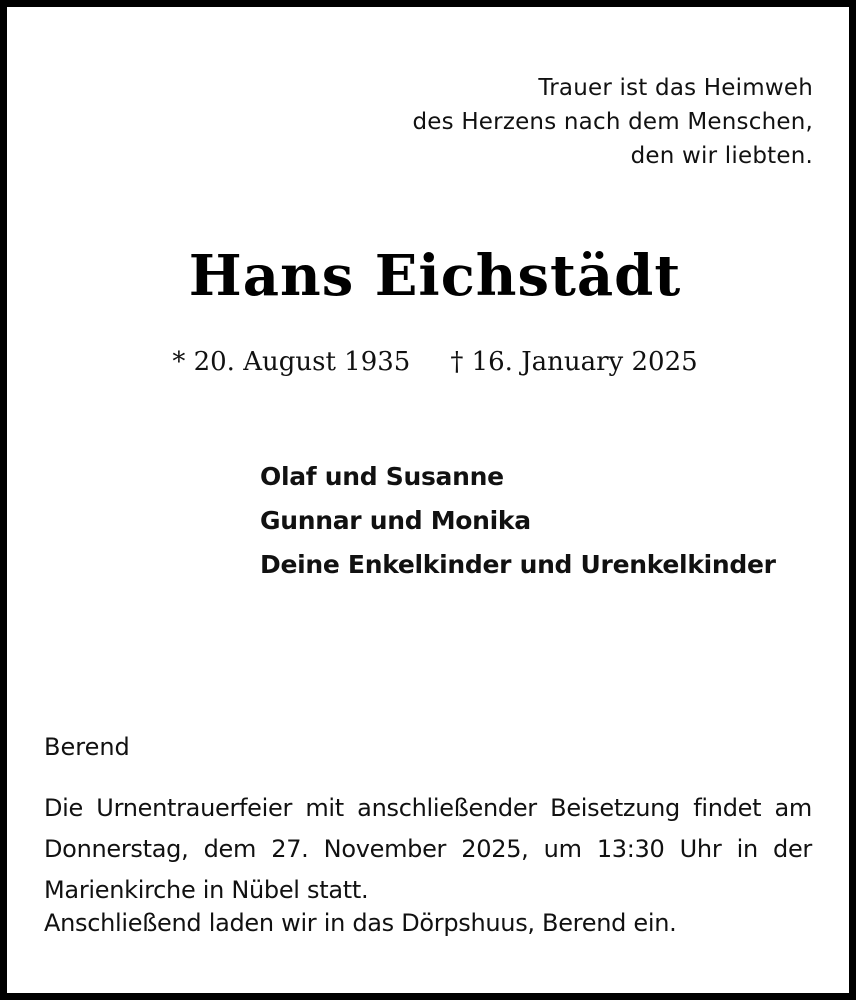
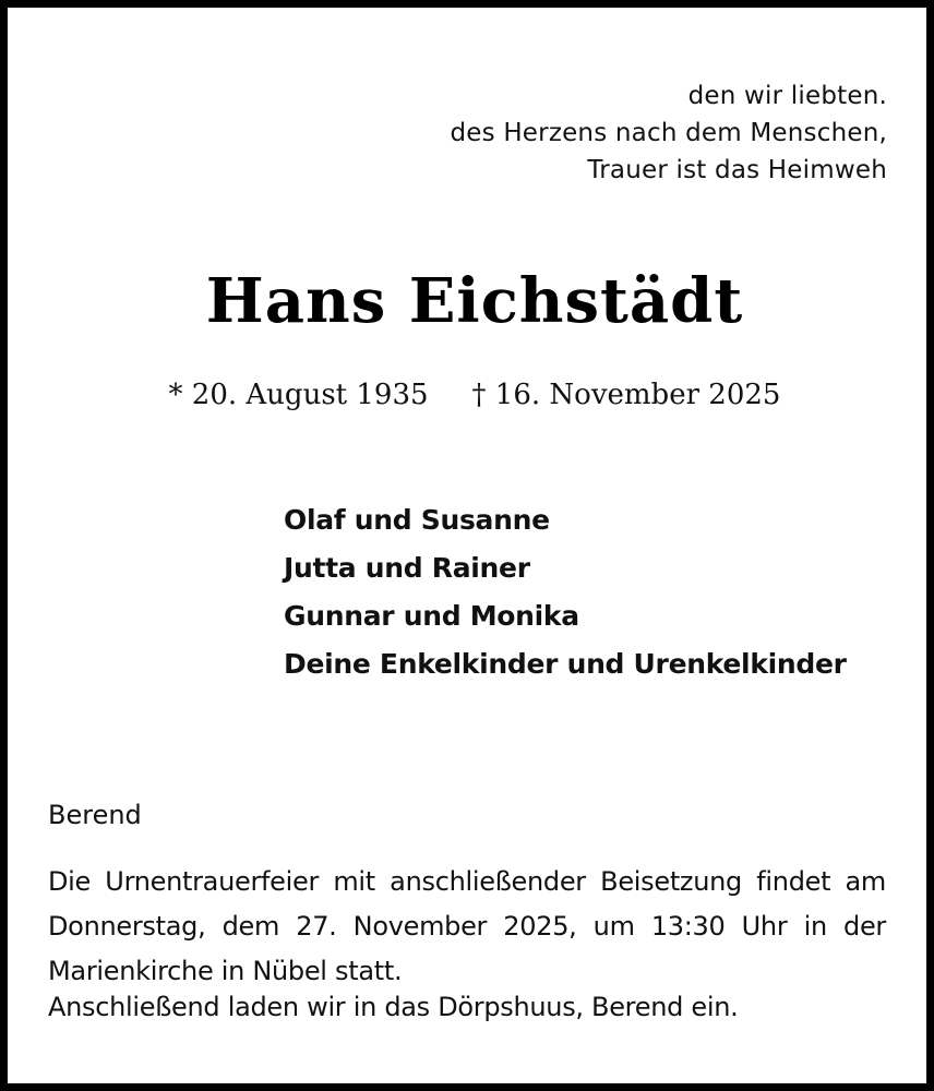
- Trauer ist das Heimweh
+ den wir liebten.
  des Herzens nach dem Menschen,
- den wir liebten.
+ Trauer ist das Heimweh
  Hans Eichstädt
- * 20. August 1935 † 16. January 2025
+ * 20. August 1935 † 16. November 2025
  Olaf und Susanne
+ Jutta und Rainer
  Gunnar und Monika
  Deine Enkelkinder und Urenkelkinder
  Berend
  Die Urnentrauerfeier mit anschließender Beisetzung findet am Donnerstag, dem 27. November 2025, um 13:30 Uhr in der Marienkirche in Nübel statt.
  Anschließend laden wir in das Dörpshuus, Berend ein.
